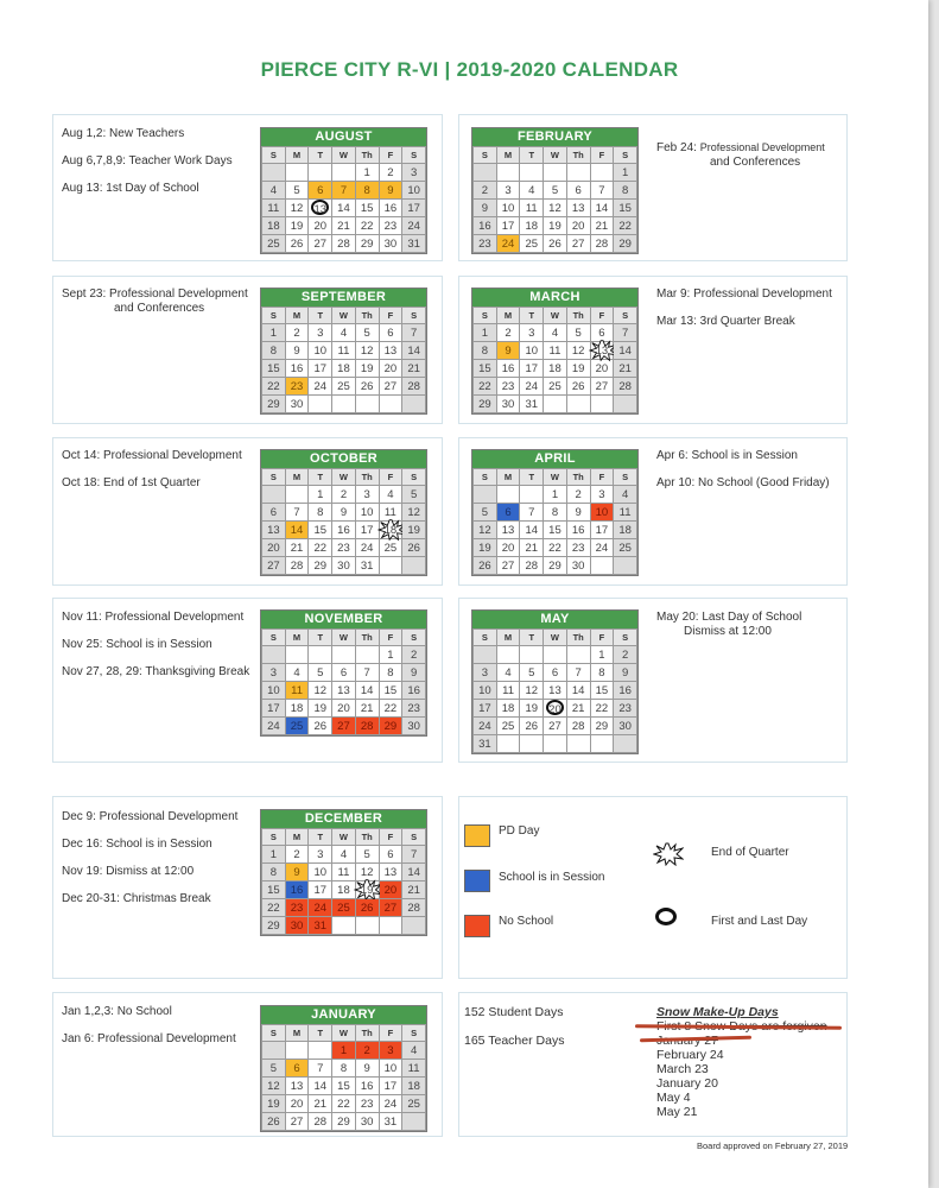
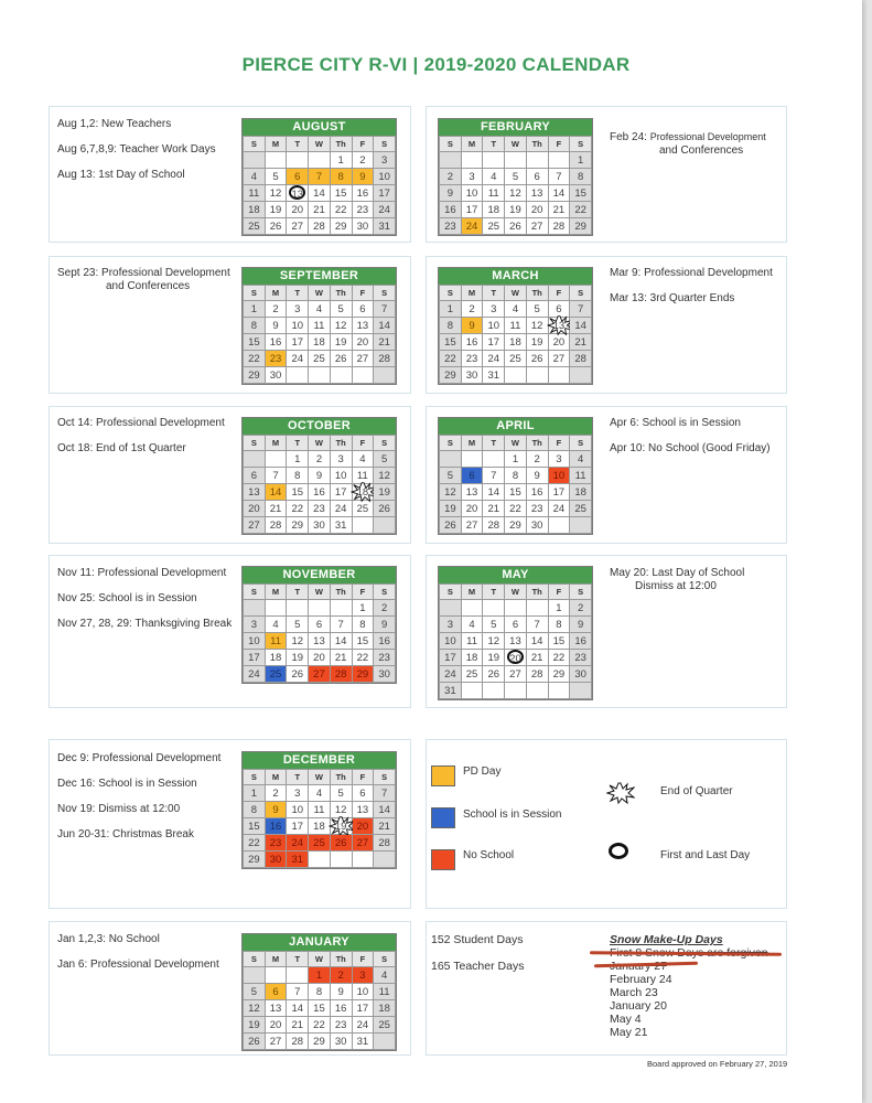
  PIERCE CITY R-VI | 2019-2020 CALENDAR
  Aug 1,2: New Teachers
  Aug 6,7,8,9: Teacher Work Days
  Aug 13: 1st Day of School
  Sept 23: Professional Development
  and Conferences
  Oct 14: Professional Development
  Oct 18: End of 1st Quarter
  Nov 11: Professional Development
  Nov 25: School is in Session
  Nov 27, 28, 29: Thanksgiving Break
  Dec 9: Professional Development
  Dec 16: School is in Session
  Nov 19: Dismiss at 12:00
- Dec 20-31: Christmas Break
+ Jun 20-31: Christmas Break
  Jan 1,2,3: No School
  Jan 6: Professional Development
  Feb 24: Professional Development
  and Conferences
  Mar 9: Professional Development
- Mar 13: 3rd Quarter Break
+ Mar 13: 3rd Quarter Ends
  Apr 6: School is in Session
  Apr 10: No School (Good Friday)
  May 20: Last Day of School
  Dismiss at 12:00
  AUGUST
  S	M	T	W	Th	F	S
  				1	2	3
  4	5	6	7	8	9	10
  11	12	13	14	15	16	17
  18	19	20	21	22	23	24
  25	26	27	28	29	30	31
  SEPTEMBER
  S	M	T	W	Th	F	S
  1	2	3	4	5	6	7
  8	9	10	11	12	13	14
  15	16	17	18	19	20	21
  22	23	24	25	26	27	28
  29	30
  OCTOBER
  S	M	T	W	Th	F	S
  		1	2	3	4	5
  6	7	8	9	10	11	12
  13	14	15	16	17	18	19
  20	21	22	23	24	25	26
  27	28	29	30	31
  NOVEMBER
  S	M	T	W	Th	F	S
  					1	2
  3	4	5	6	7	8	9
  10	11	12	13	14	15	16
  17	18	19	20	21	22	23
  24	25	26	27	28	29	30
  DECEMBER
  S	M	T	W	Th	F	S
  1	2	3	4	5	6	7
  8	9	10	11	12	13	14
  15	16	17	18	19	20	21
  22	23	24	25	26	27	28
  29	30	31
  JANUARY
  S	M	T	W	Th	F	S
  			1	2	3	4
  5	6	7	8	9	10	11
  12	13	14	15	16	17	18
  19	20	21	22	23	24	25
  26	27	28	29	30	31
  FEBRUARY
  S	M	T	W	Th	F	S
  						1
  2	3	4	5	6	7	8
  9	10	11	12	13	14	15
  16	17	18	19	20	21	22
  23	24	25	26	27	28	29
  MARCH
  S	M	T	W	Th	F	S
  1	2	3	4	5	6	7
  8	9	10	11	12	13	14
  15	16	17	18	19	20	21
  22	23	24	25	26	27	28
  29	30	31
  APRIL
  S	M	T	W	Th	F	S
  			1	2	3	4
  5	6	7	8	9	10	11
  12	13	14	15	16	17	18
  19	20	21	22	23	24	25
  26	27	28	29	30
  MAY
  S	M	T	W	Th	F	S
  					1	2
  3	4	5	6	7	8	9
  10	11	12	13	14	15	16
  17	18	19	20	21	22	23
  24	25	26	27	28	29	30
  31
  PD Day
  School is in Session
  No School
  End of Quarter
  First and Last Day
  152 Student Days
  165 Teacher Days
  Snow Make-Up Days
  February 24
  March 23
  January 20
  May 4
  May 21
  Board approved on February 27, 2019
